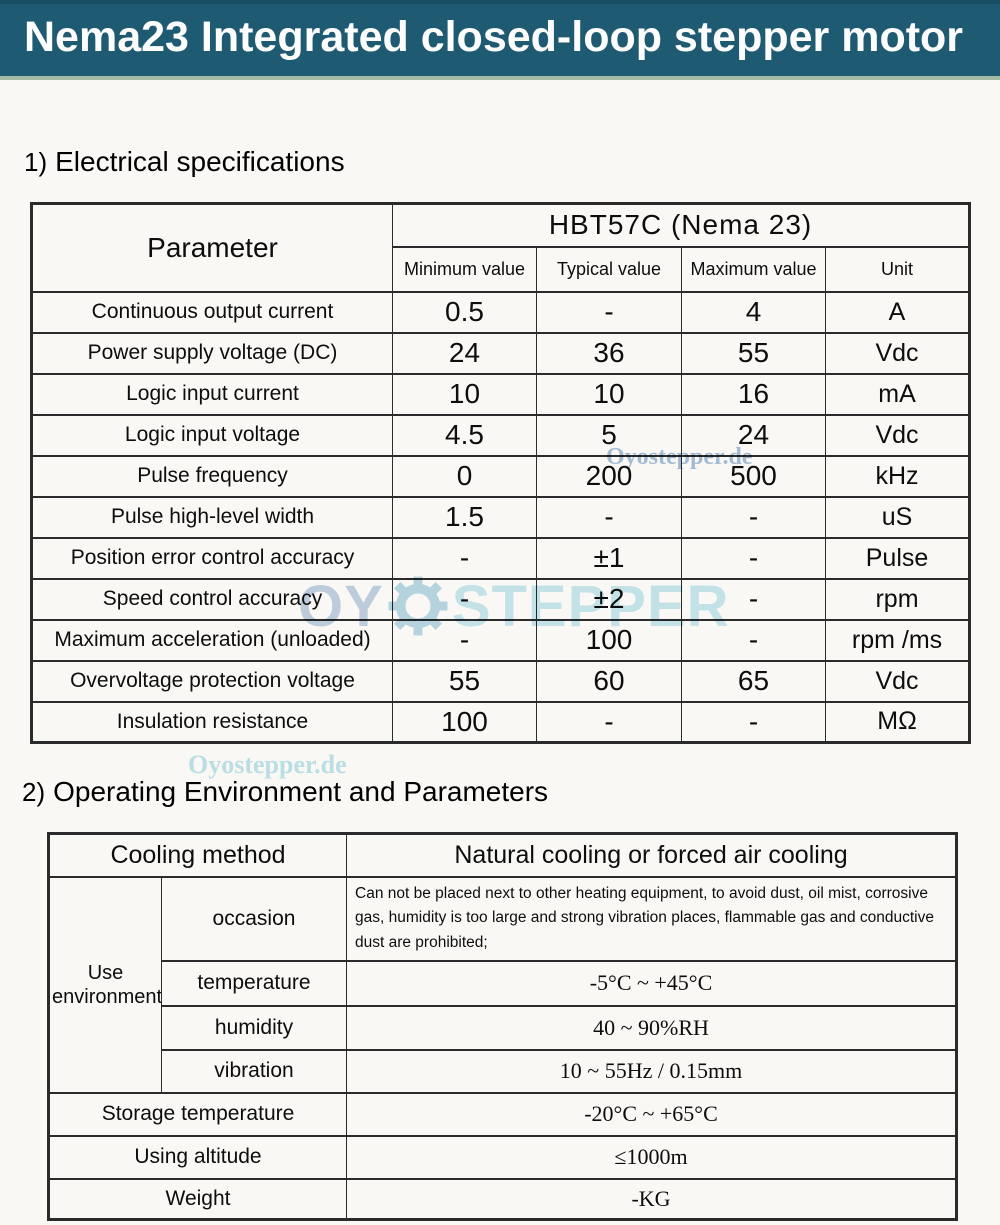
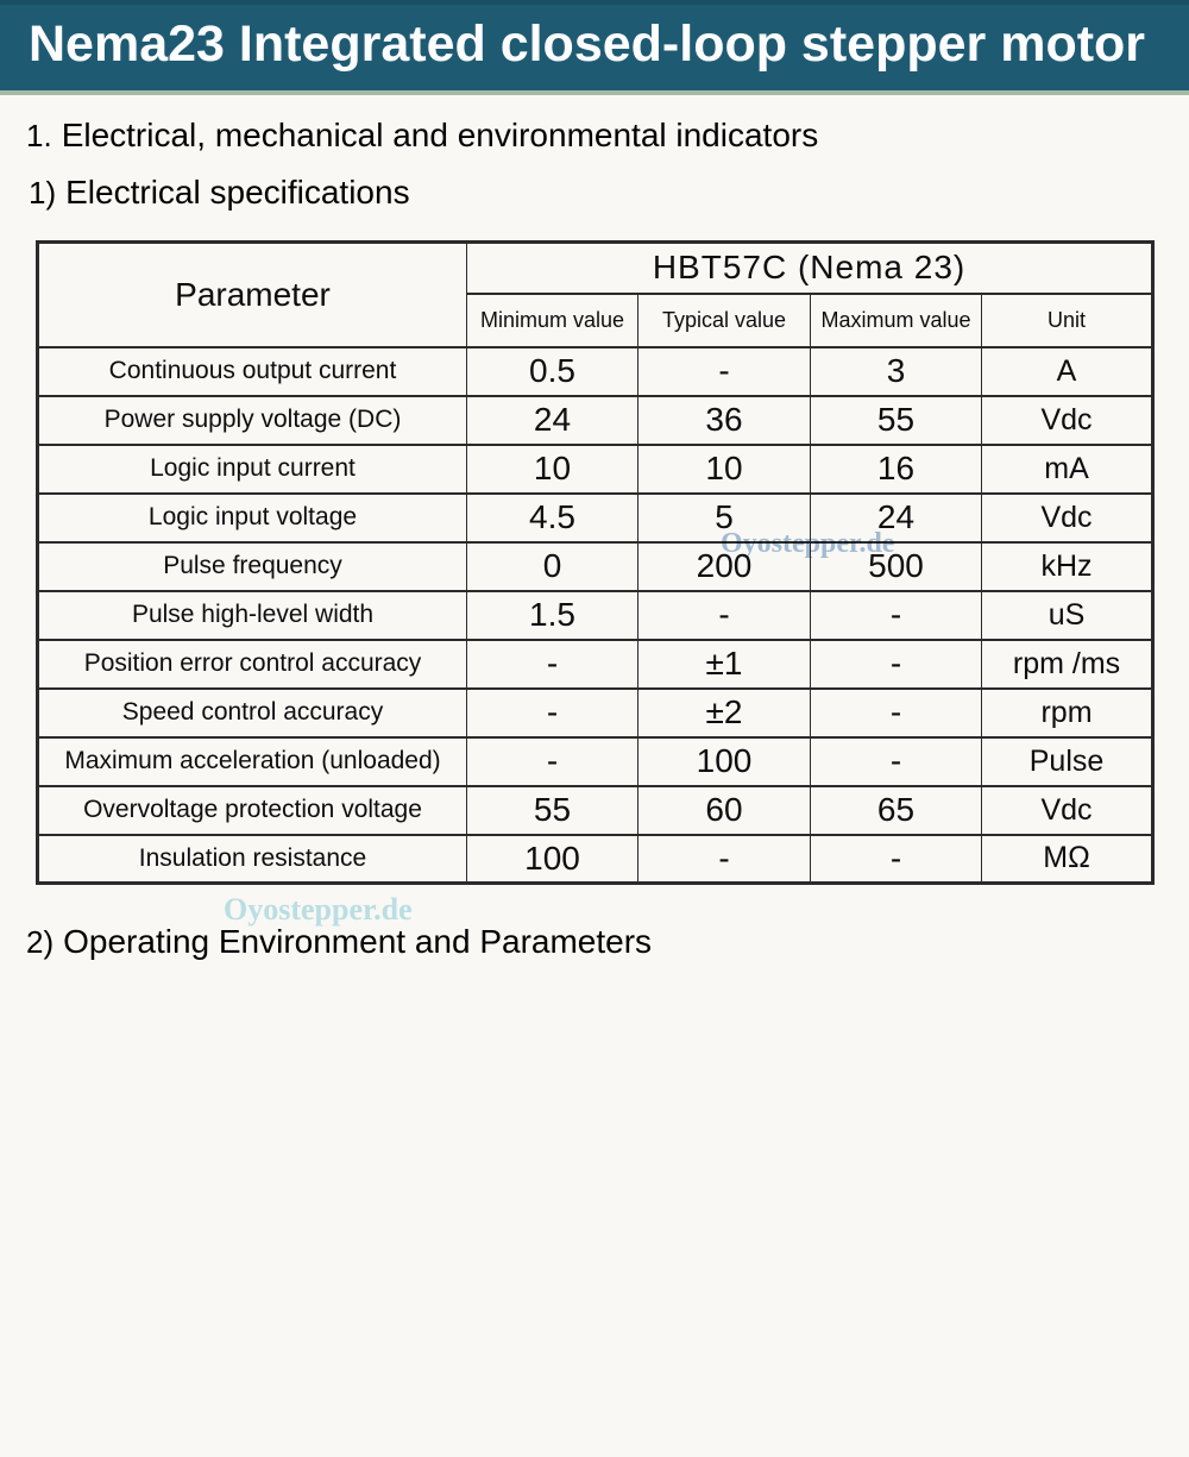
  Nema23 Integrated closed-loop stepper motor
+ 1. Electrical, mechanical and environmental indicators
  1) Electrical specifications
  Parameter	HBT57C (Nema 23)
  Minimum value	Typical value	Maximum value	Unit
- Continuous output current	0.5	-	4	A
+ Continuous output current	0.5	-	3	A
  Power supply voltage (DC)	24	36	55	Vdc
  Logic input current	10	10	16	mA
  Logic input voltage	4.5	5	24	Vdc
  Pulse frequency	0	200	500	kHz
  Pulse high-level width	1.5	-	-	uS
- Position error control accuracy	-	±1	-	Pulse
+ Position error control accuracy	-	±1	-	rpm /ms
  Speed control accuracy	-	±2	-	rpm
- Maximum acceleration (unloaded)	-	100	-	rpm /ms
+ Maximum acceleration (unloaded)	-	100	-	Pulse
  Overvoltage protection voltage	55	60	65	Vdc
  Insulation resistance	100	-	-	MΩ
  Oyostepper.de
- OY
- STEPPER
  Oyostepper.de
  2) Operating Environment and Parameters
- Cooling method	Natural cooling or forced air cooling
- Use environment	occasion	Can not be placed next to other heating equipment, to avoid dust, oil mist, corrosive gas, humidity is too large and strong vibration places, flammable gas and conductive dust are prohibited;
- temperature	-5°C ~ +45°C
- humidity	40 ~ 90%RH
- vibration	10 ~ 55Hz / 0.15mm
- Storage temperature	-20°C ~ +65°C
- Using altitude	≤1000m
- Weight	-KG
